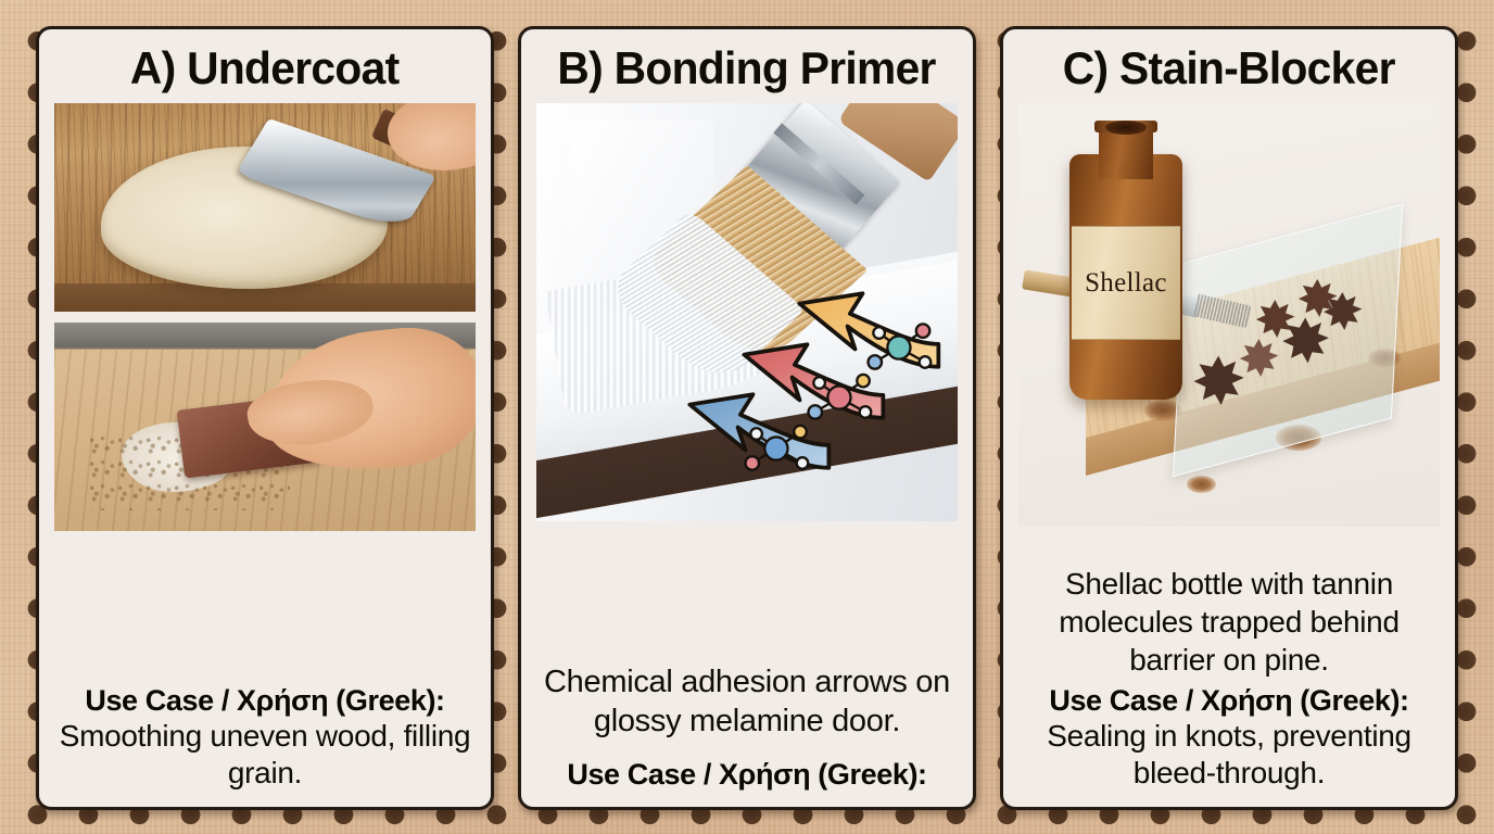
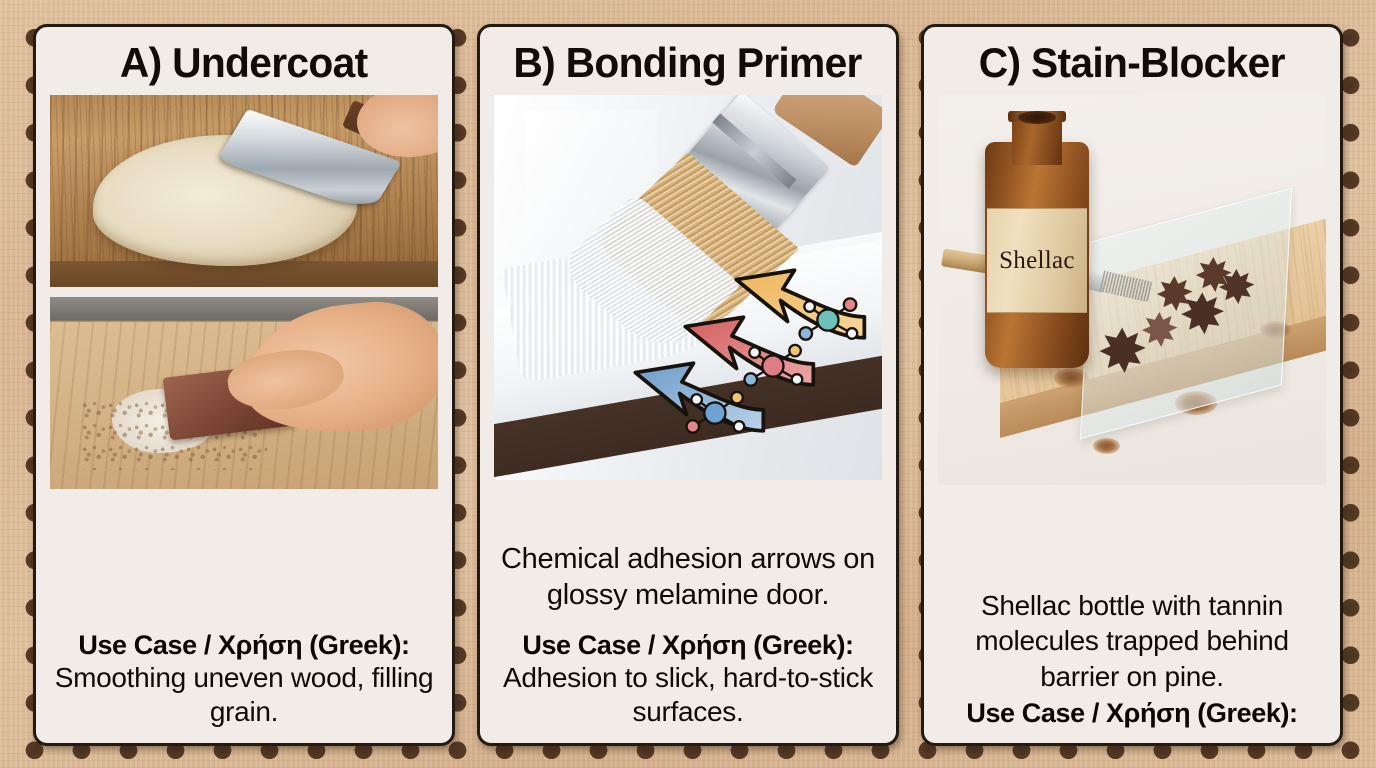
  A) Undercoat
  Use Case / Χρήση (Greek):
  Smoothing uneven wood, filling grain.
  B) Bonding Primer
  Chemical adhesion arrows on glossy melamine door.
  Use Case / Χρήση (Greek):
+ Adhesion to slick, hard-to-stick surfaces.
  C) Stain-Blocker
  Shellac
  Shellac bottle with tannin molecules trapped behind barrier on pine.
  Use Case / Χρήση (Greek):
- Sealing in knots, preventing bleed-through.
